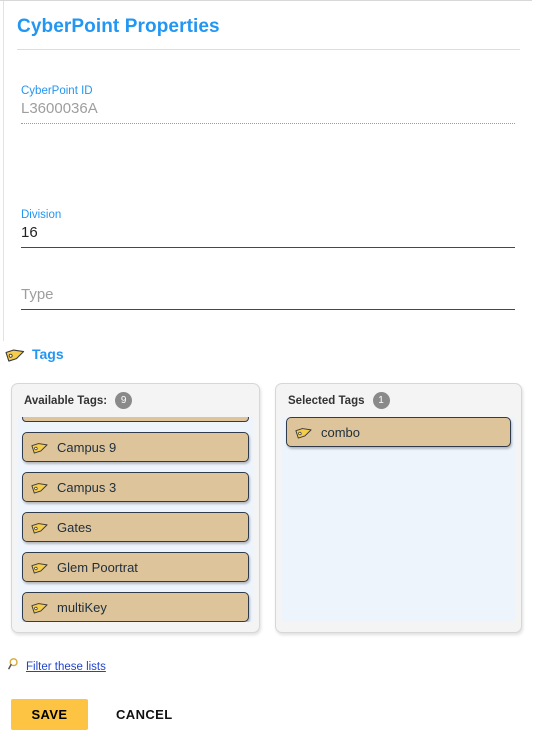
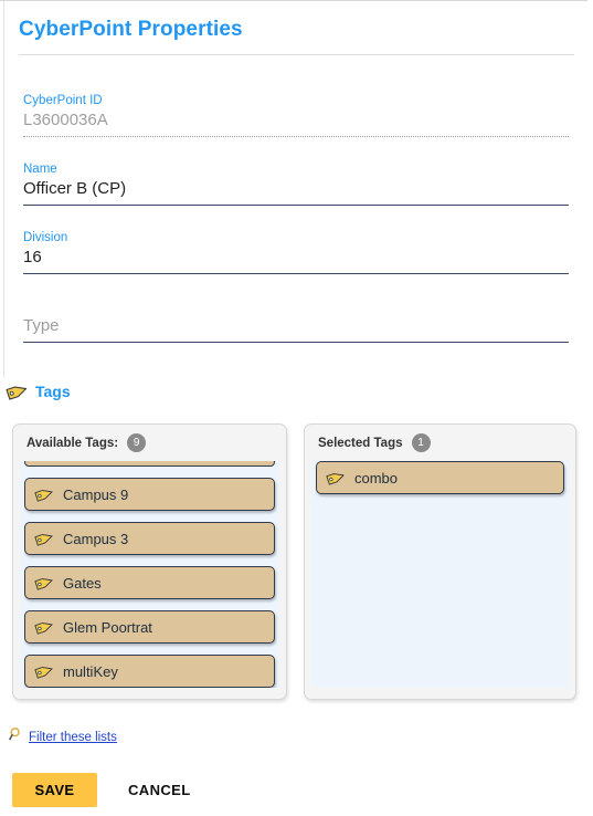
  CyberPoint Properties
  CyberPoint ID
  L3600036A
+ Name
+ Officer B (CP)
  Division
  16
  Type
  Tags
  Available Tags:
  9
  Campus 9
  Campus 3
  Gates
  Glem Poortrat
  multiKey
  Selected Tags
  1
  combo
  Filter these lists
  SAVE
  CANCEL
